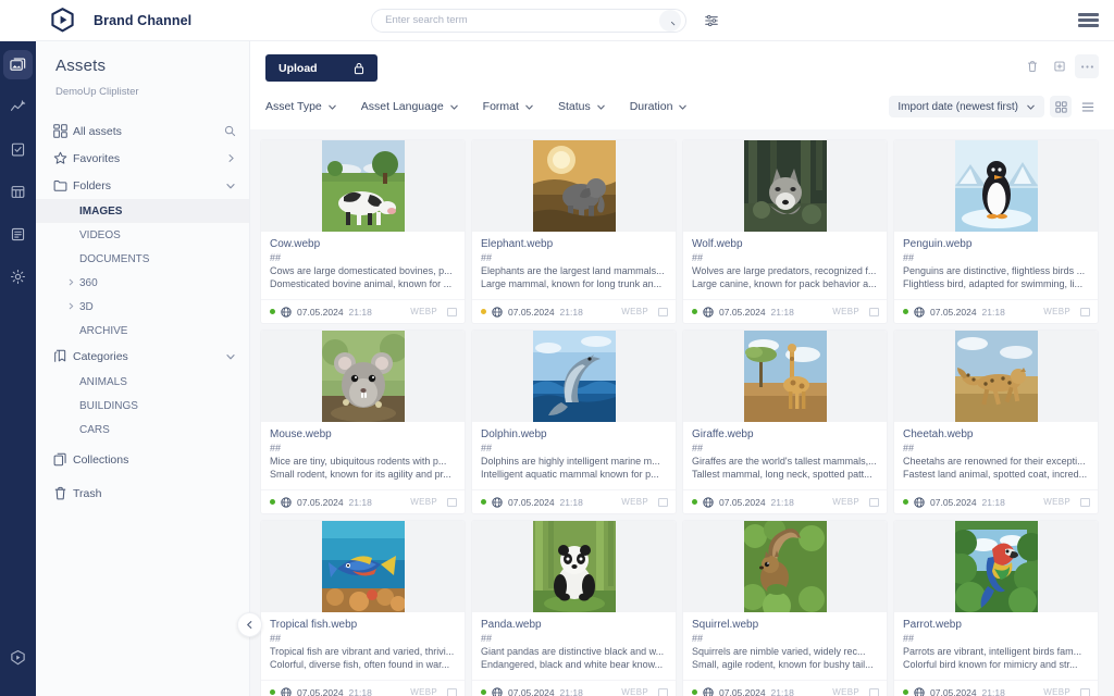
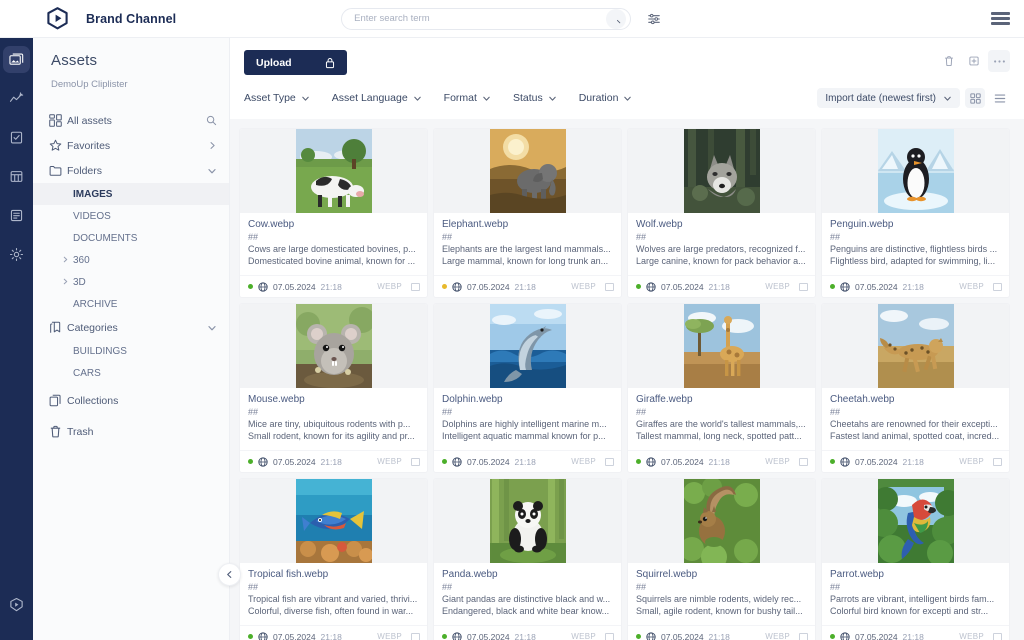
  Brand Channel
  Enter search term
  Assets
  DemoUp Cliplister
  All assets
  Favorites
  Folders
  IMAGES
  VIDEOS
  DOCUMENTS
  360
  3D
  ARCHIVE
  Categories
- ANIMALS
  BUILDINGS
  CARS
  Collections
  Trash
  Upload
  Asset Type
  Asset Language
  Format
  Status
  Duration
  Import date (newest first)
  Cow.webp
  ##
  Cows are large domesticated bovines, p...
  Domesticated bovine animal, known for ...
  07.05.2024
  21:18
  WEBP
  Elephant.webp
  ##
  Elephants are the largest land mammals...
  Large mammal, known for long trunk an...
  07.05.2024
  21:18
  WEBP
  Wolf.webp
  ##
  Wolves are large predators, recognized f...
  Large canine, known for pack behavior a...
  07.05.2024
  21:18
  WEBP
  Penguin.webp
  ##
  Penguins are distinctive, flightless birds ...
  Flightless bird, adapted for swimming, li...
  07.05.2024
  21:18
  WEBP
  Mouse.webp
  ##
  Mice are tiny, ubiquitous rodents with p...
  Small rodent, known for its agility and pr...
  07.05.2024
  21:18
  WEBP
  Dolphin.webp
  ##
  Dolphins are highly intelligent marine m...
  Intelligent aquatic mammal known for p...
  07.05.2024
  21:18
  WEBP
  Giraffe.webp
  ##
  Giraffes are the world's tallest mammals,...
  Tallest mammal, long neck, spotted patt...
  07.05.2024
  21:18
  WEBP
  Cheetah.webp
  ##
  Cheetahs are renowned for their excepti...
  Fastest land animal, spotted coat, incred...
  07.05.2024
  21:18
  WEBP
  Tropical fish.webp
  ##
  Tropical fish are vibrant and varied, thrivi...
  Colorful, diverse fish, often found in war...
  07.05.2024
  21:18
  WEBP
  Panda.webp
  ##
  Giant pandas are distinctive black and w...
  Endangered, black and white bear know...
  07.05.2024
  21:18
  WEBP
  Squirrel.webp
  ##
- Squirrels are nimble varied, widely rec...
+ Squirrels are nimble rodents, widely rec...
  Small, agile rodent, known for bushy tail...
  07.05.2024
  21:18
  WEBP
  Parrot.webp
  ##
  Parrots are vibrant, intelligent birds fam...
- Colorful bird known for mimicry and str...
+ Colorful bird known for excepti and str...
  07.05.2024
  21:18
  WEBP
